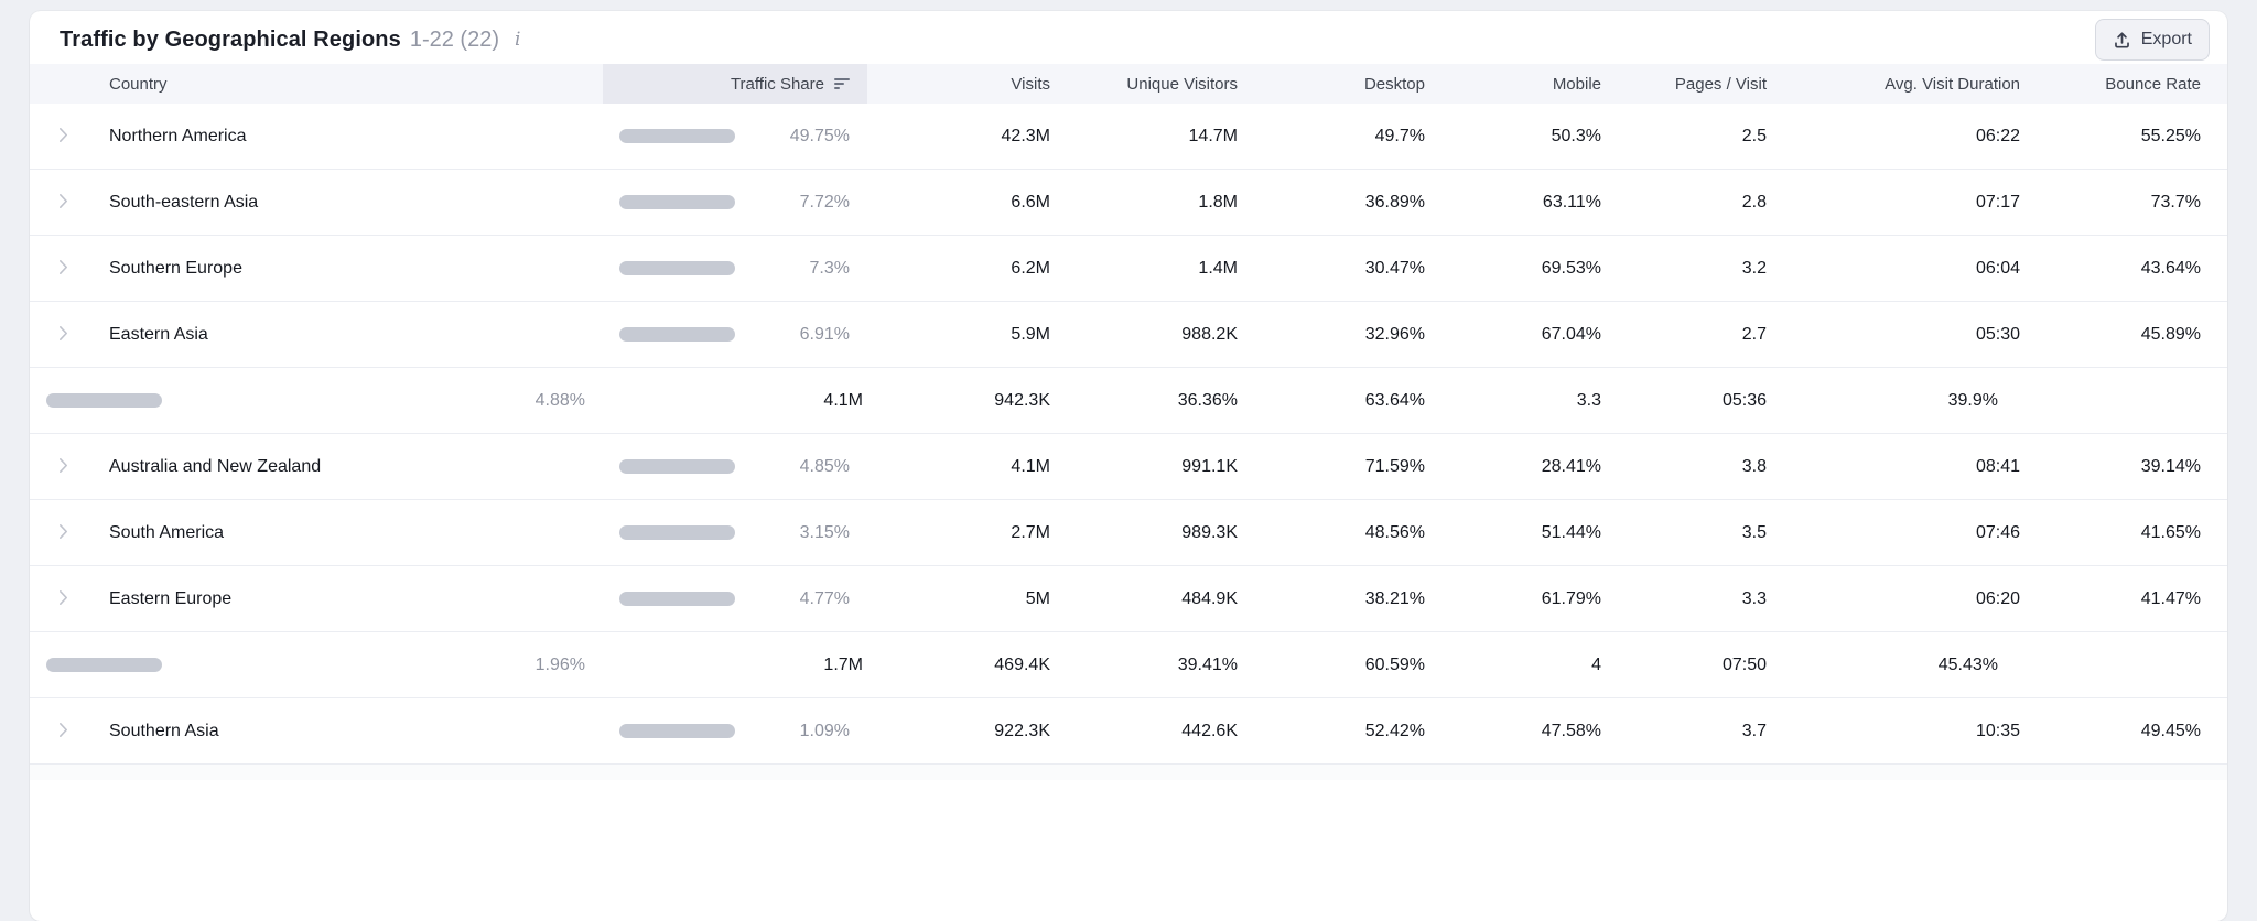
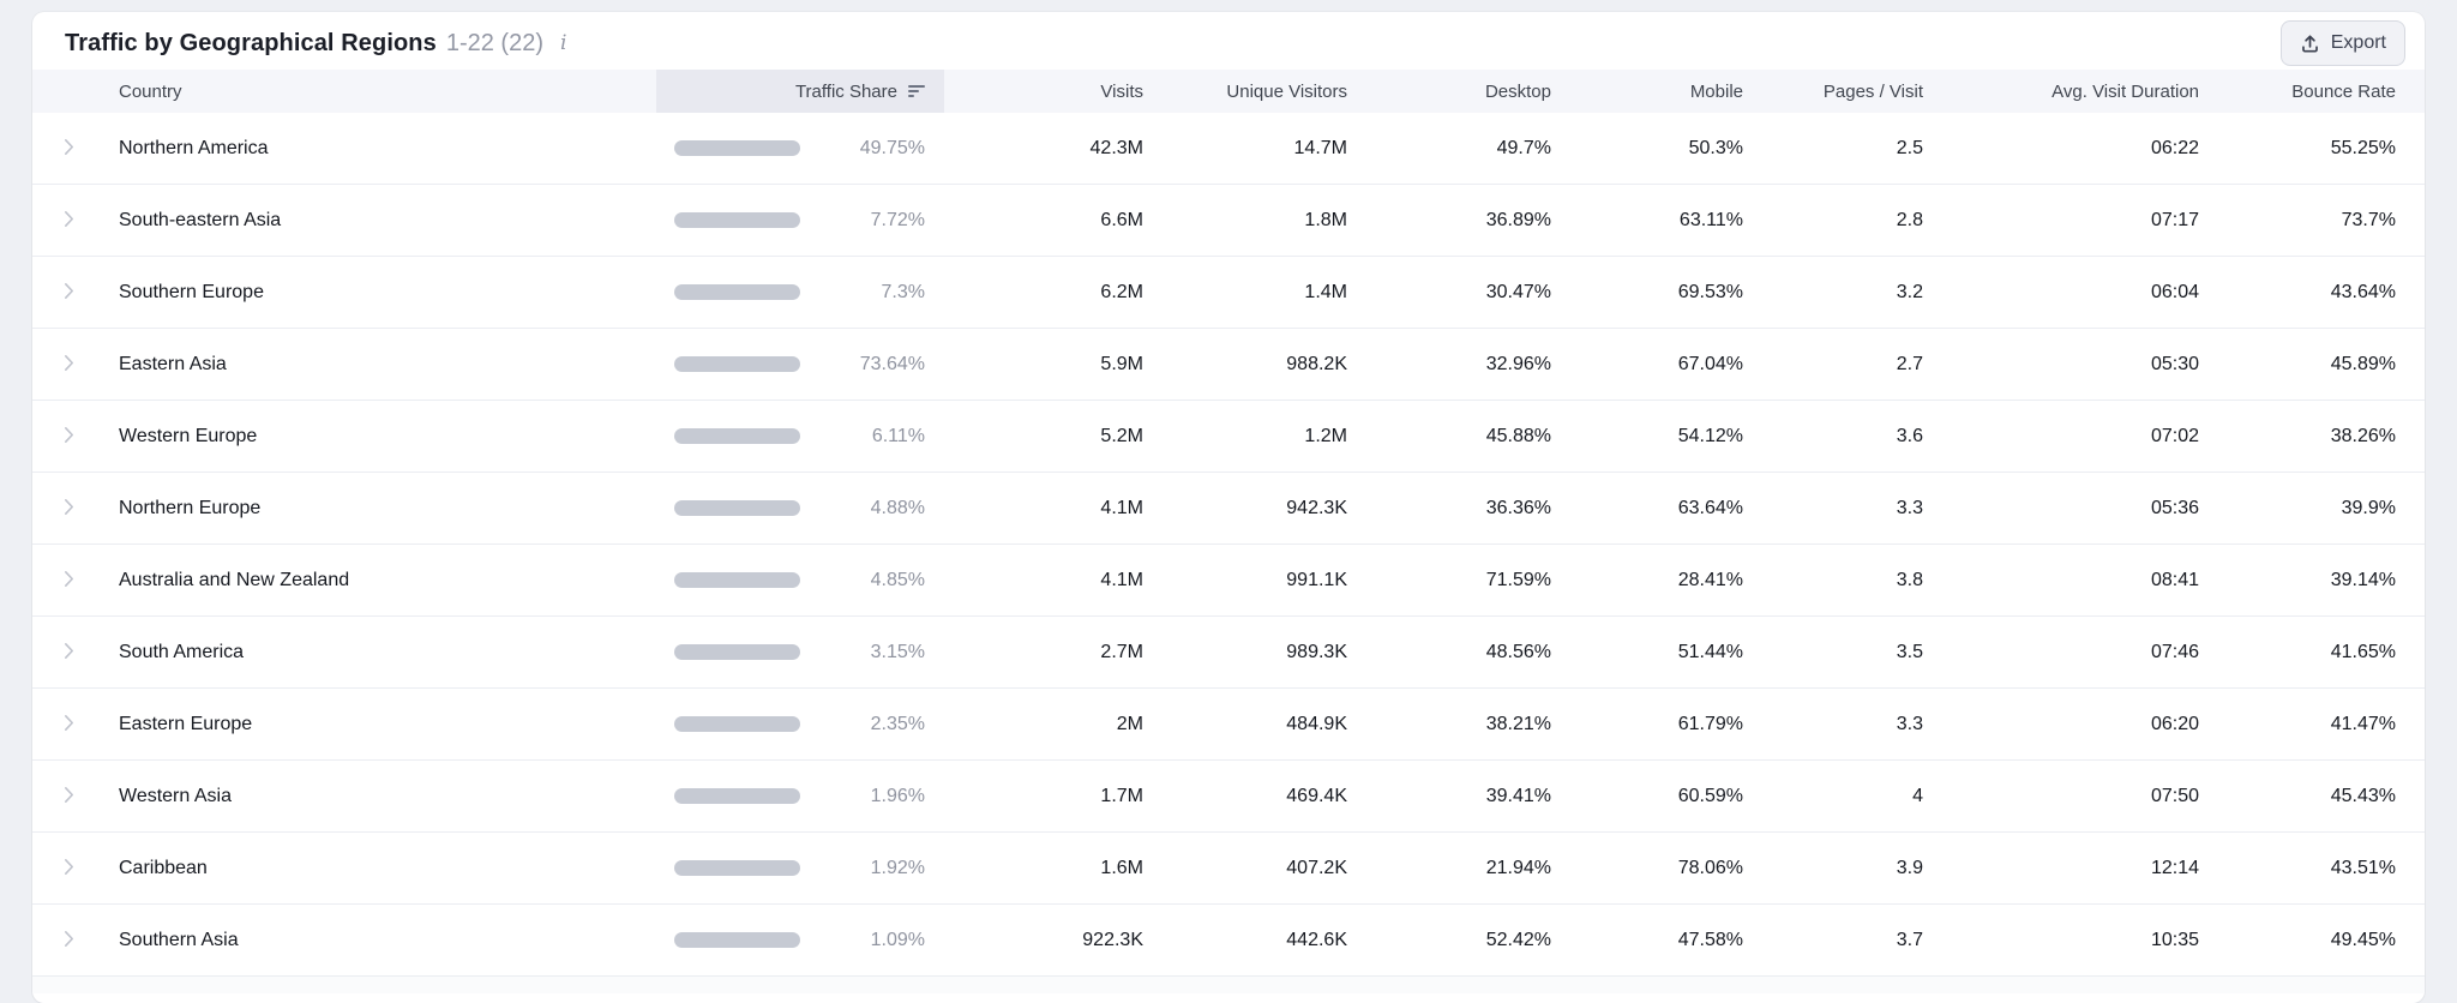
  Traffic by Geographical Regions
  1-22 (22)
  i
  Export
  Country
  Traffic Share
  Visits
  Unique Visitors
  Desktop
  Mobile
  Pages / Visit
  Avg. Visit Duration
  Bounce Rate
  Northern America
  49.75%
  42.3M
  14.7M
  49.7%
  50.3%
  2.5
  06:22
  55.25%
  South-eastern Asia
  7.72%
  6.6M
  1.8M
  36.89%
  63.11%
  2.8
  07:17
  73.7%
  Southern Europe
  7.3%
  6.2M
  1.4M
  30.47%
  69.53%
  3.2
  06:04
  43.64%
  Eastern Asia
- 6.91%
+ 73.64%
  5.9M
  988.2K
  32.96%
  67.04%
  2.7
  05:30
  45.89%
+ Western Europe
+ 6.11%
+ 5.2M
+ 1.2M
+ 45.88%
+ 54.12%
+ 3.6
+ 07:02
+ 38.26%
+ Northern Europe
  4.88%
  4.1M
  942.3K
  36.36%
  63.64%
  3.3
  05:36
  39.9%
  Australia and New Zealand
  4.85%
  4.1M
  991.1K
  71.59%
  28.41%
  3.8
  08:41
  39.14%
  South America
  3.15%
  2.7M
  989.3K
  48.56%
  51.44%
  3.5
  07:46
  41.65%
  Eastern Europe
- 4.77%
+ 2.35%
- 5M
+ 2M
  484.9K
  38.21%
  61.79%
  3.3
  06:20
  41.47%
+ Western Asia
  1.96%
  1.7M
  469.4K
  39.41%
  60.59%
  4
  07:50
  45.43%
+ Caribbean
+ 1.92%
+ 1.6M
+ 407.2K
+ 21.94%
+ 78.06%
+ 3.9
+ 12:14
+ 43.51%
  Southern Asia
  1.09%
  922.3K
  442.6K
  52.42%
  47.58%
  3.7
  10:35
  49.45%
